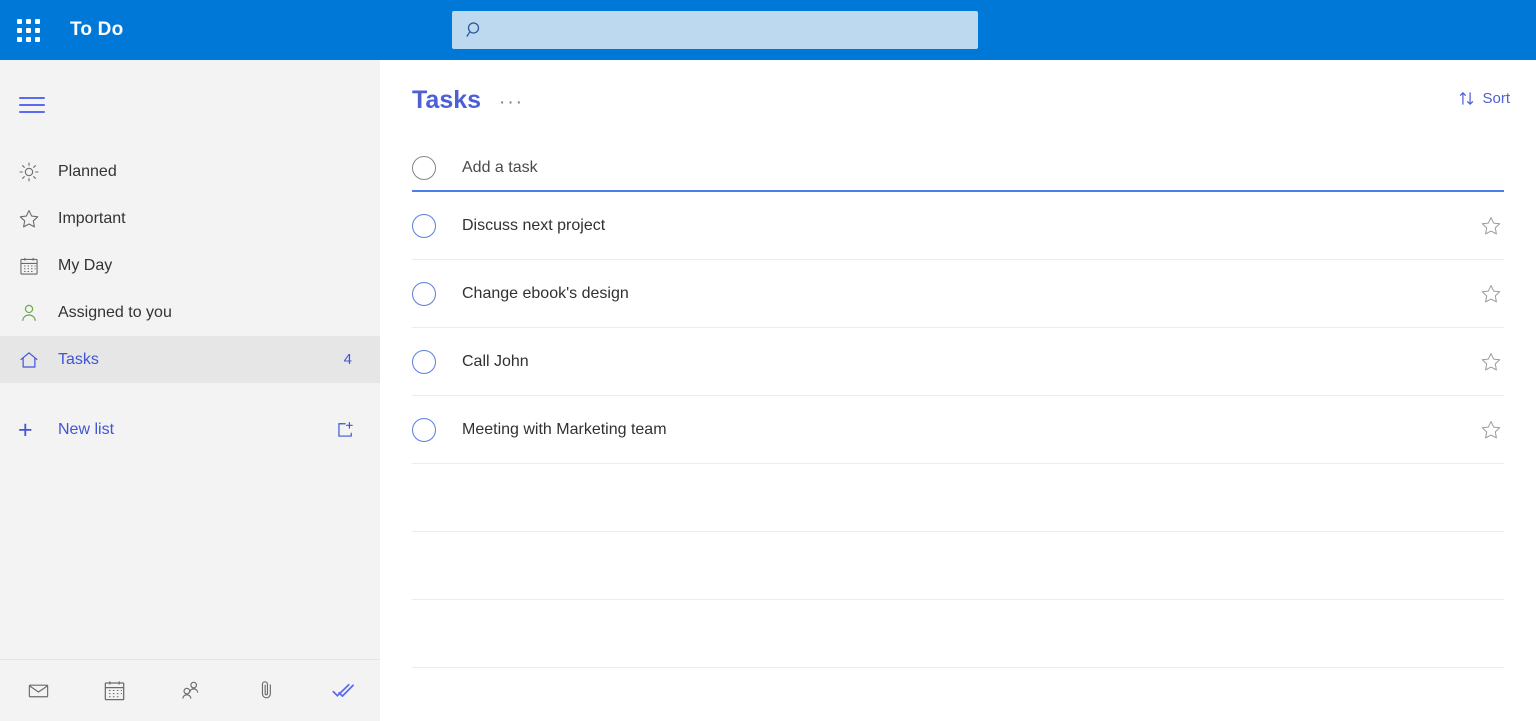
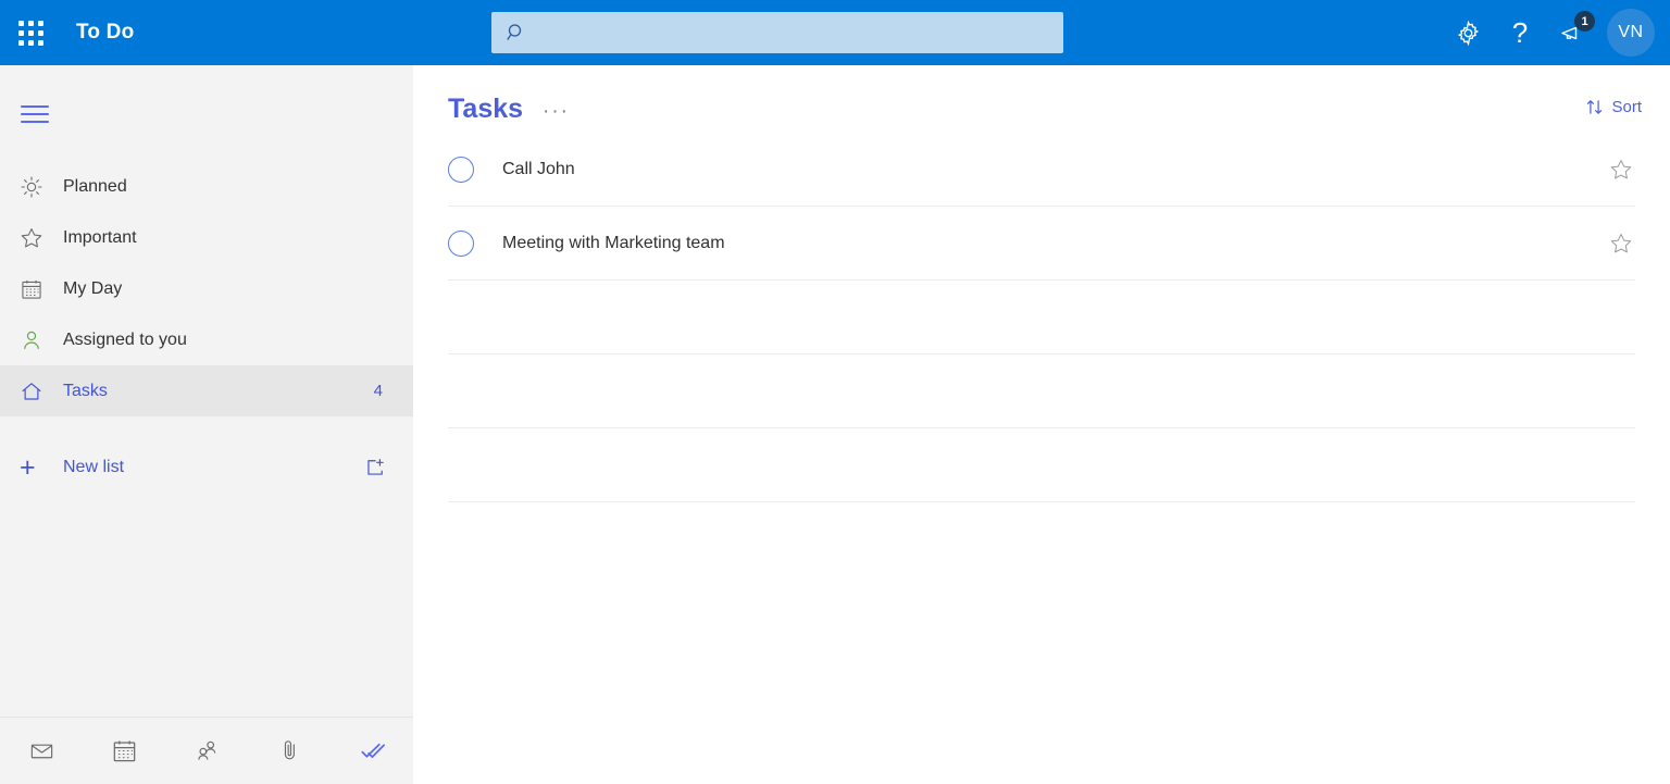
  To Do
+ ?
+ 1
+ VN
  Planned
  Important
  My Day
  Assigned to you
  Tasks
  4
  +
  New list
  Tasks
  ···
  Sort
- Add a task
- Discuss next project
- Change ebook's design
  Call John
  Meeting with Marketing team
